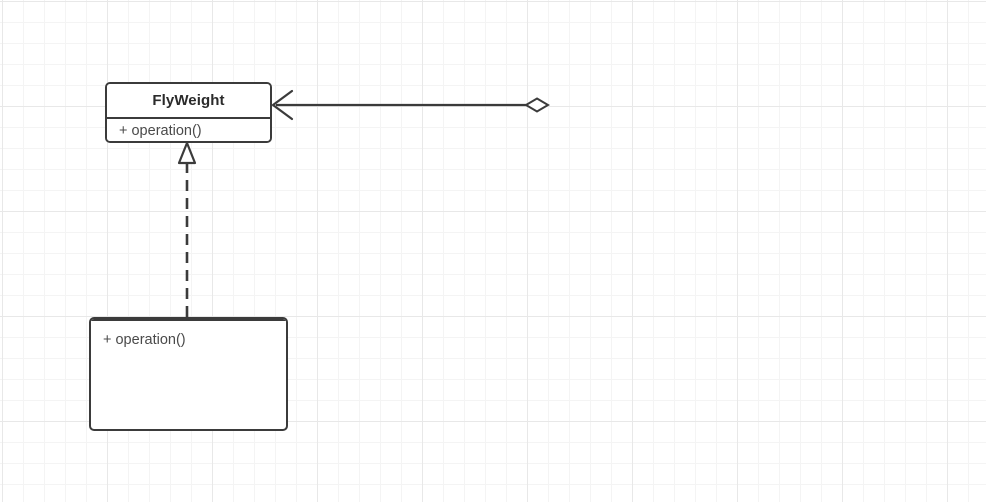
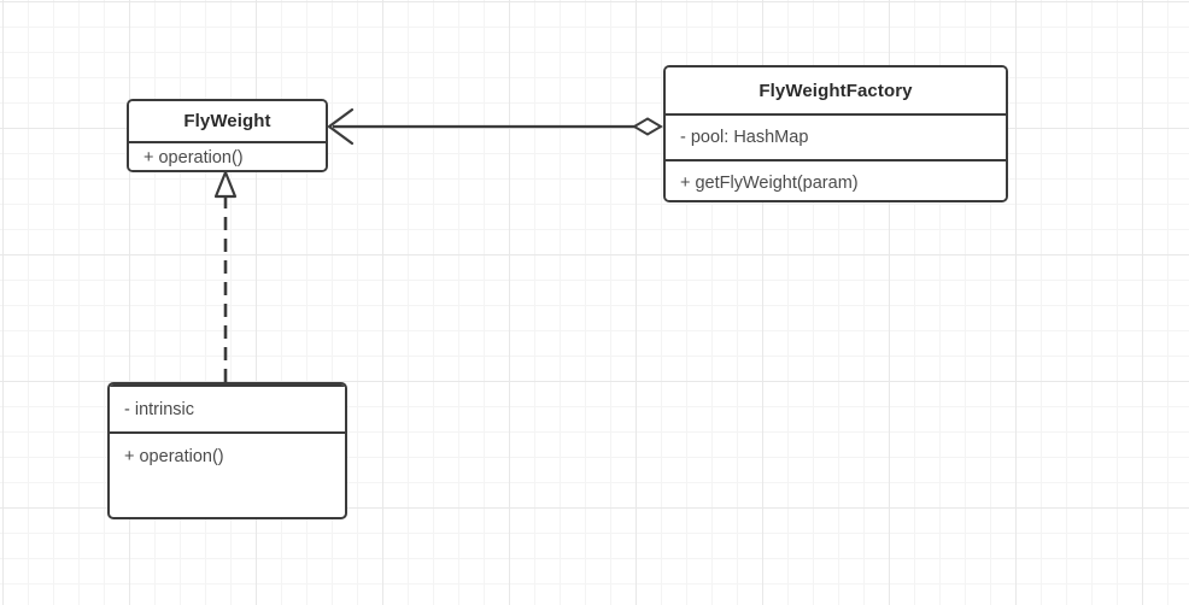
  FlyWeight
  + operation()
+ FlyWeightFactory
+ - pool: HashMap
+ + getFlyWeight(param)
+ - intrinsic
  + operation()
